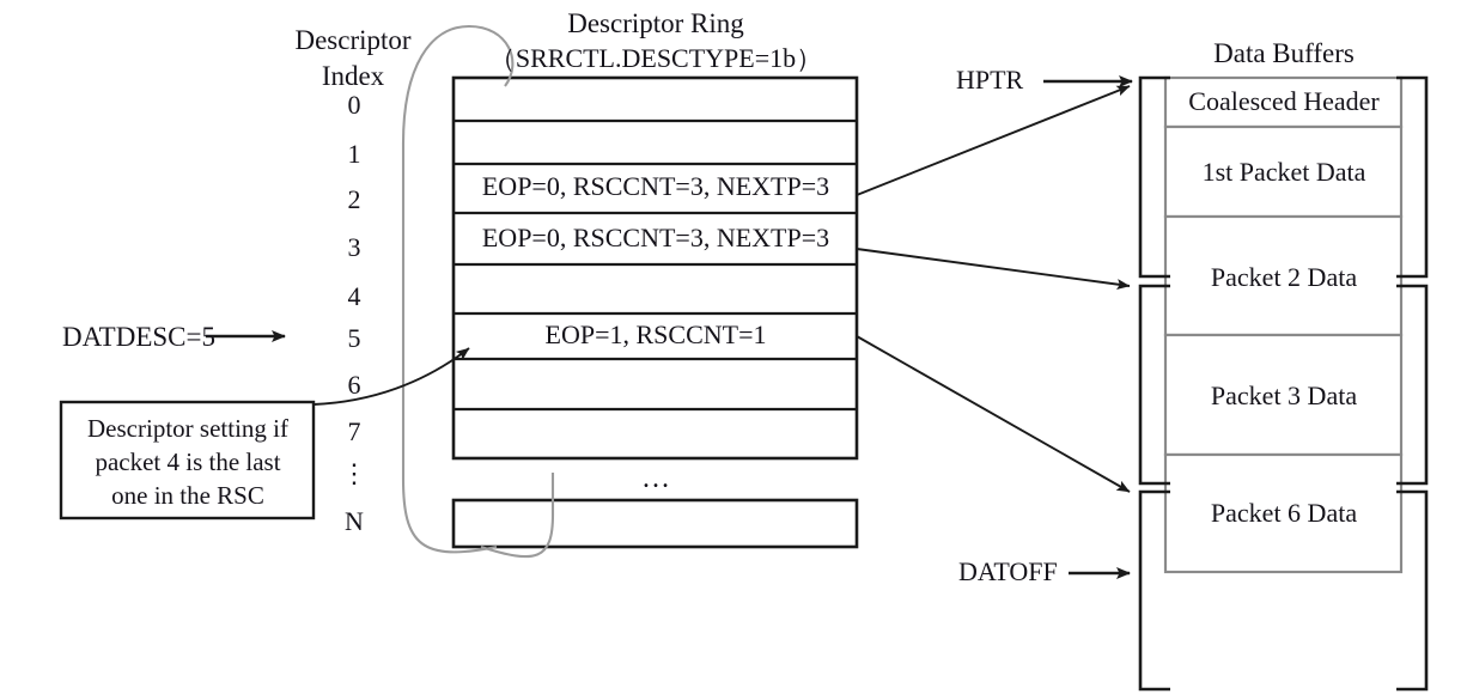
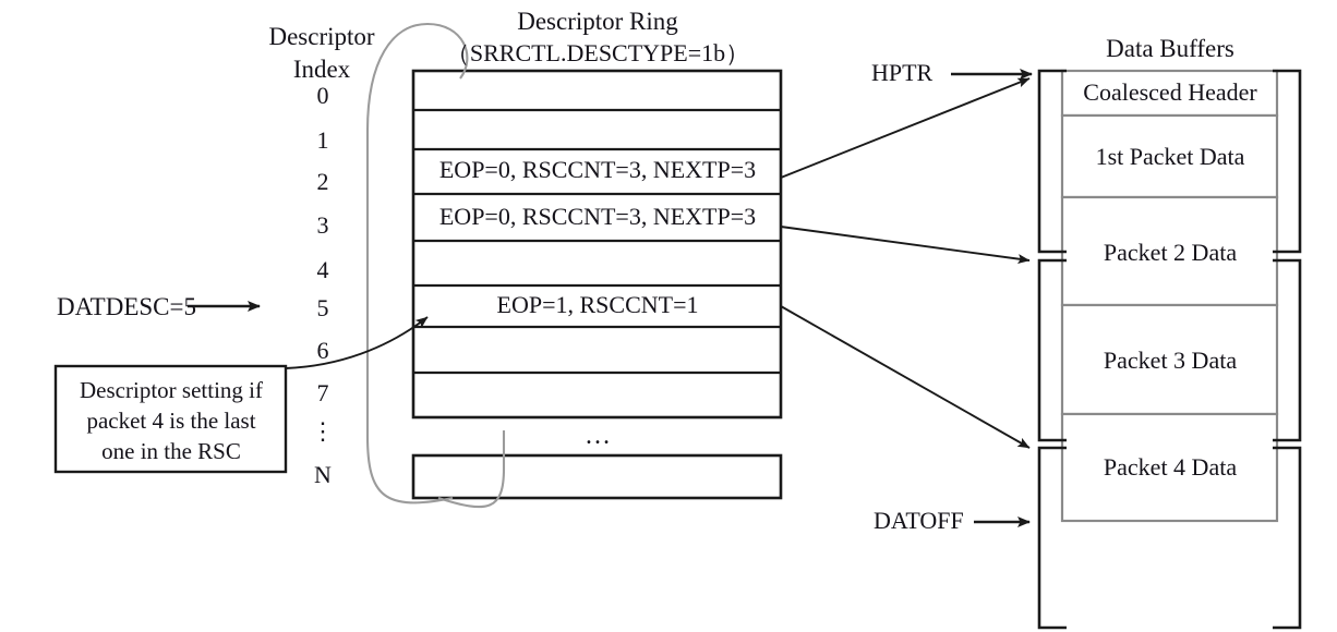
  Descriptor
  Index
  Descriptor Ring
  （SRRCTL.DESCTYPE=1b）
  0
  1
  2
  3
  4
  5
  6
  7
  ⋮
  N
  EOP=0, RSCCNT=3, NEXTP=3
  EOP=0, RSCCNT=3, NEXTP=3
  EOP=1, RSCCNT=1
  …
  DATDESC=5
  Descriptor setting if
  packet 4 is the last
  one in the RSC
  HPTR
  DATOFF
  Data Buffers
  Coalesced Header
  1st Packet Data
  Packet 2 Data
  Packet 3 Data
- Packet 6 Data
+ Packet 4 Data
